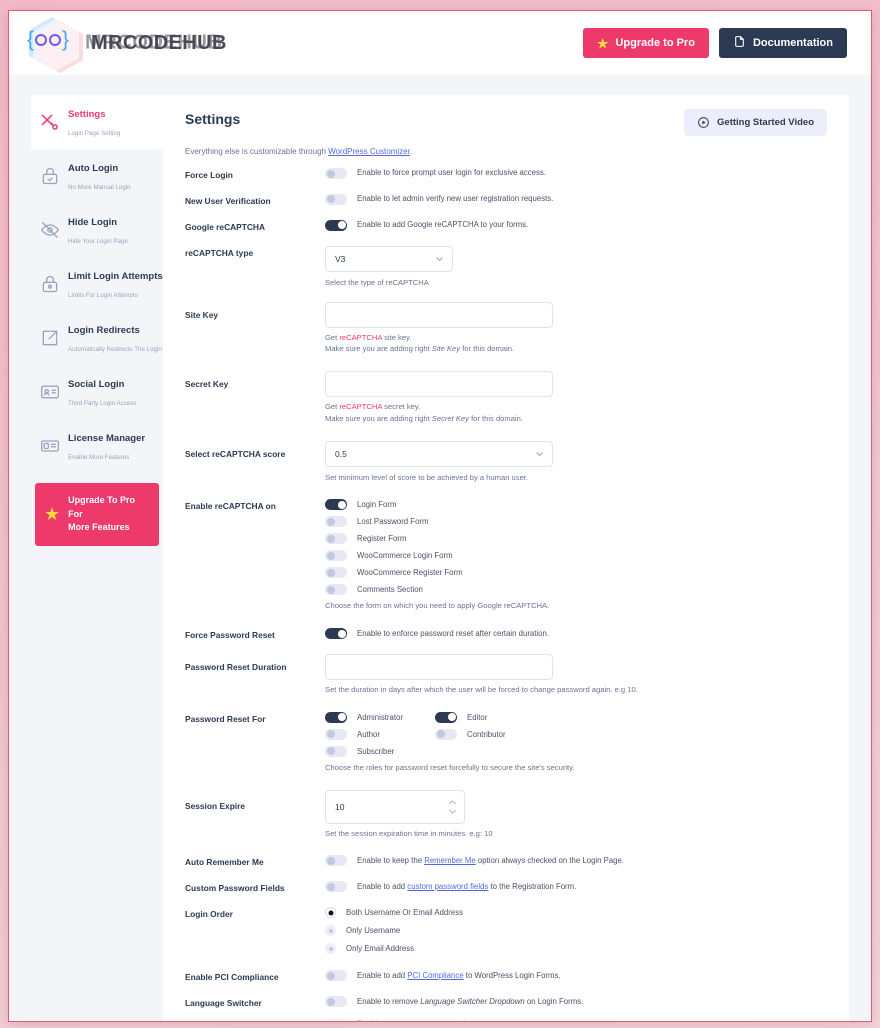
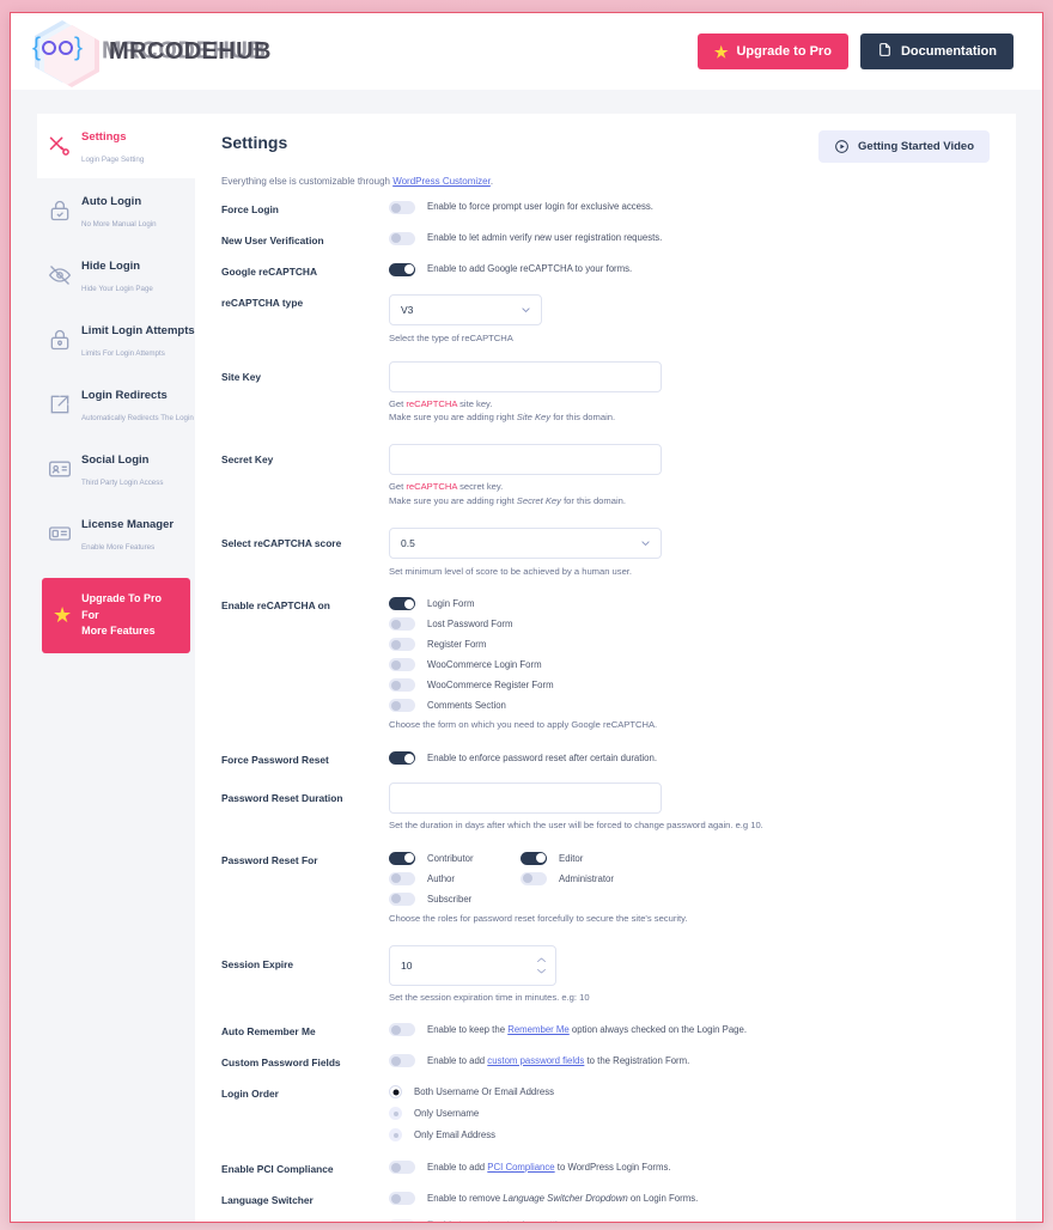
  { }
  MRCODEHUB
  MRCODEHUB
  ★
  Upgrade to Pro
  Documentation
  ★
  Upgrade To Pro For
  More Features
  Settings
  Getting Started Video
  Everything else is customizable through WordPress Customizer.
  Force Login
  Enable to force prompt user login for exclusive access.
  New User Verification
  Enable to let admin verify new user registration requests.
  Google reCAPTCHA
  Enable to add Google reCAPTCHA to your forms.
  reCAPTCHA type
  V3
  Select the type of reCAPTCHA
  Site Key
  Get reCAPTCHA site key.
  Make sure you are adding right Site Key for this domain.
  Secret Key
  Get reCAPTCHA secret key.
  Make sure you are adding right Secret Key for this domain.
  Select reCAPTCHA score
  0.5
  Set minimum level of score to be achieved by a human user.
  Enable reCAPTCHA on
  Login Form
  Lost Password Form
  Register Form
  WooCommerce Login Form
  WooCommerce Register Form
  Comments Section
  Choose the form on which you need to apply Google reCAPTCHA.
  Force Password Reset
  Enable to enforce password reset after certain duration.
  Password Reset Duration
  Set the duration in days after which the user will be forced to change password again. e.g 10.
  Password Reset For
- Administrator
+ Contributor
  Editor
  Author
- Contributor
+ Administrator
  Subscriber
  Choose the roles for password reset forcefully to secure the site's security.
  Session Expire
  10
  Set the session expiration time in minutes. e.g: 10
  Auto Remember Me
  Enable to keep the Remember Me option always checked on the Login Page.
  Custom Password Fields
  Enable to add custom password fields to the Registration Form.
  Login Order
  Both Username Or Email Address
  Only Username
  Only Email Address
  Enable PCI Compliance
  Enable to add PCI Compliance to WordPress Login Forms.
  Language Switcher
  Enable to remove Language Switcher Dropdown on Login Forms.
